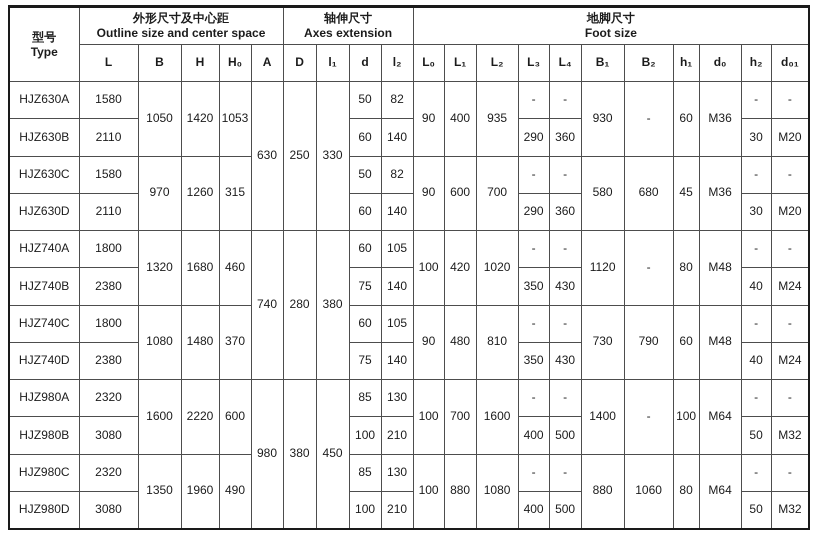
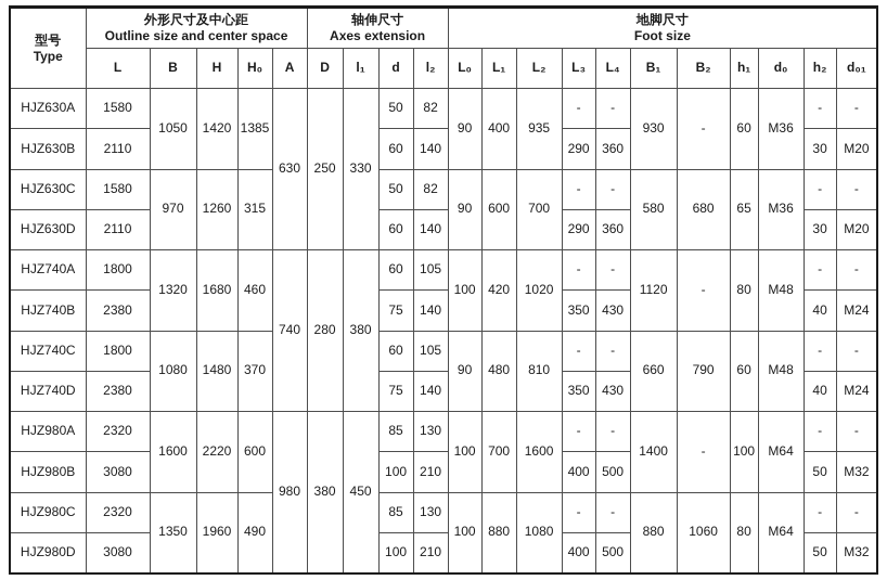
  型号 Type	外形尺寸及中心距 Outline size and center space	轴伸尺寸 Axes extension	地脚尺寸 Foot size
  L	B	H	H₀	A	D	l₁	d	l₂	L₀	L₁	L₂	L₃	L₄	B₁	B₂	h₁	d₀	h₂	d₀₁
- HJZ630A	1580	1050	1420	1053	630	250	330	50	82	90	400	935	-	-	930	-	60	M36	-	-
+ HJZ630A	1580	1050	1420	1385	630	250	330	50	82	90	400	935	-	-	930	-	60	M36	-	-
  HJZ630B	2110	60	140	290	360	30	M20
- HJZ630C	1580	970	1260	315	50	82	90	600	700	-	-	580	680	45	M36	-	-
+ HJZ630C	1580	970	1260	315	50	82	90	600	700	-	-	580	680	65	M36	-	-
  HJZ630D	2110	60	140	290	360	30	M20
  HJZ740A	1800	1320	1680	460	740	280	380	60	105	100	420	1020	-	-	1120	-	80	M48	-	-
  HJZ740B	2380	75	140	350	430	40	M24
- HJZ740C	1800	1080	1480	370	60	105	90	480	810	-	-	730	790	60	M48	-	-
+ HJZ740C	1800	1080	1480	370	60	105	90	480	810	-	-	660	790	60	M48	-	-
  HJZ740D	2380	75	140	350	430	40	M24
  HJZ980A	2320	1600	2220	600	980	380	450	85	130	100	700	1600	-	-	1400	-	100	M64	-	-
  HJZ980B	3080	100	210	400	500	50	M32
  HJZ980C	2320	1350	1960	490	85	130	100	880	1080	-	-	880	1060	80	M64	-	-
  HJZ980D	3080	100	210	400	500	50	M32
